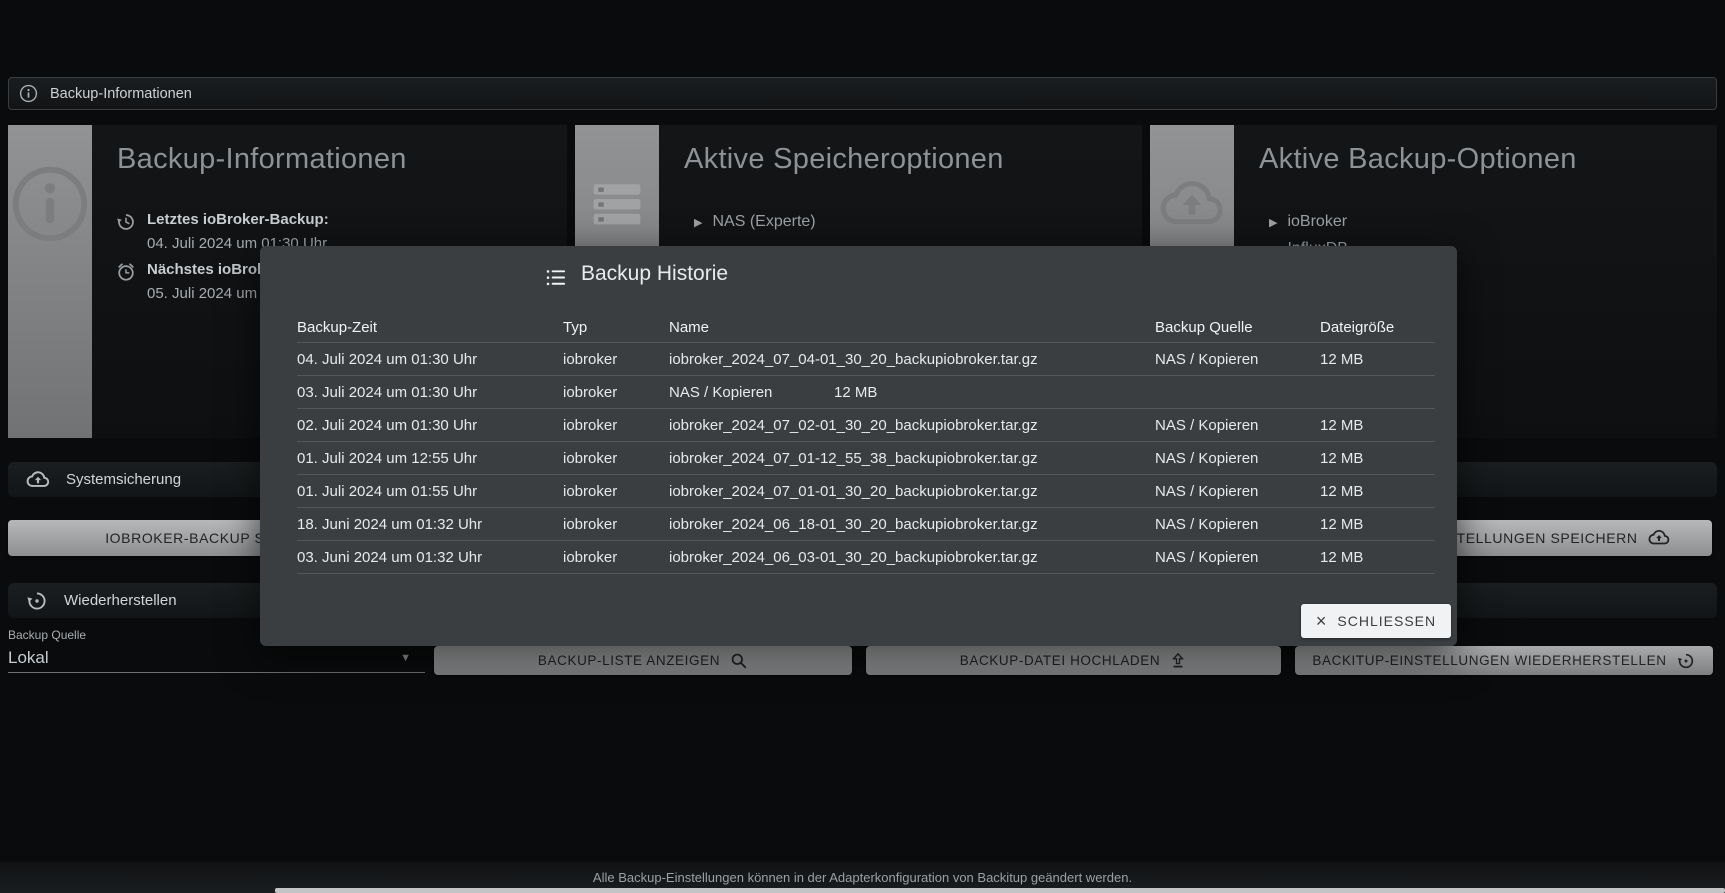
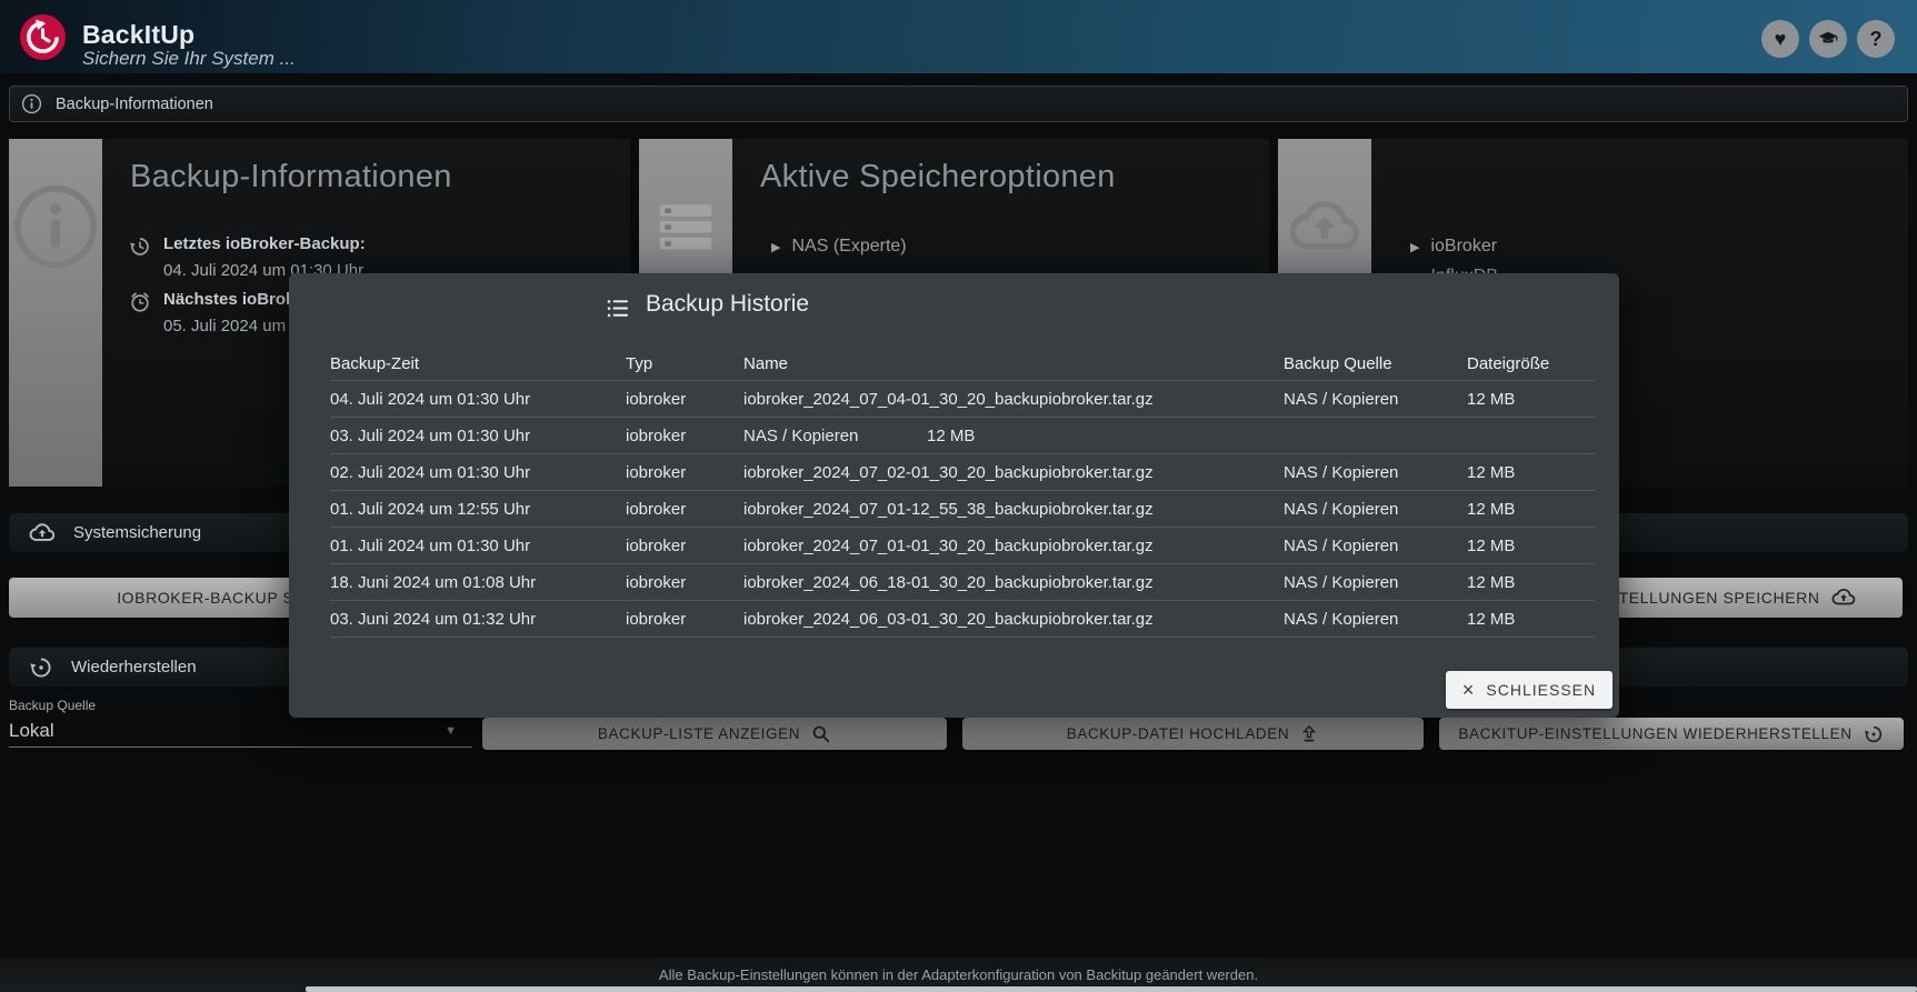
+ BackItUp
+ Sichern Sie Ihr System ...
+ ♥
+ ?
  Backup-Informationen
  Backup-Informationen
  Letztes ioBroker-Backup:
  04. Juli 2024 um 01:30 Uhr
  Aktive Speicheroptionen
  ▶
  NAS (Experte)
- Aktive Backup-Optionen
  ▶
  ioBroker
  Systemsicherung
  Wiederherstellen
  Backup Quelle
  Lokal
  ▼
  BACKUP-LISTE ANZEIGEN
  BACKUP-DATEI HOCHLADEN
  BACKITUP-EINSTELLUNGEN WIEDERHERSTELLEN
  Alle Backup-Einstellungen können in der Adapterkonfiguration von Backitup geändert werden.
  Backup Historie
  Backup-Zeit
  Typ
  Name
  Backup Quelle
  Dateigröße
  04. Juli 2024 um 01:30 Uhr
  iobroker
  iobroker_2024_07_04-01_30_20_backupiobroker.tar.gz
  NAS / Kopieren
  12 MB
  03. Juli 2024 um 01:30 Uhr
  iobroker
  NAS / Kopieren
  12 MB
  02. Juli 2024 um 01:30 Uhr
  iobroker
  iobroker_2024_07_02-01_30_20_backupiobroker.tar.gz
  NAS / Kopieren
  12 MB
  01. Juli 2024 um 12:55 Uhr
  iobroker
  iobroker_2024_07_01-12_55_38_backupiobroker.tar.gz
  NAS / Kopieren
  12 MB
- 01. Juli 2024 um 01:55 Uhr
+ 01. Juli 2024 um 01:30 Uhr
  iobroker
  iobroker_2024_07_01-01_30_20_backupiobroker.tar.gz
  NAS / Kopieren
  12 MB
- 18. Juni 2024 um 01:32 Uhr
+ 18. Juni 2024 um 01:08 Uhr
  iobroker
  iobroker_2024_06_18-01_30_20_backupiobroker.tar.gz
  NAS / Kopieren
  12 MB
  03. Juni 2024 um 01:32 Uhr
  iobroker
  iobroker_2024_06_03-01_30_20_backupiobroker.tar.gz
  NAS / Kopieren
  12 MB
  ×
  SCHLIESSEN
